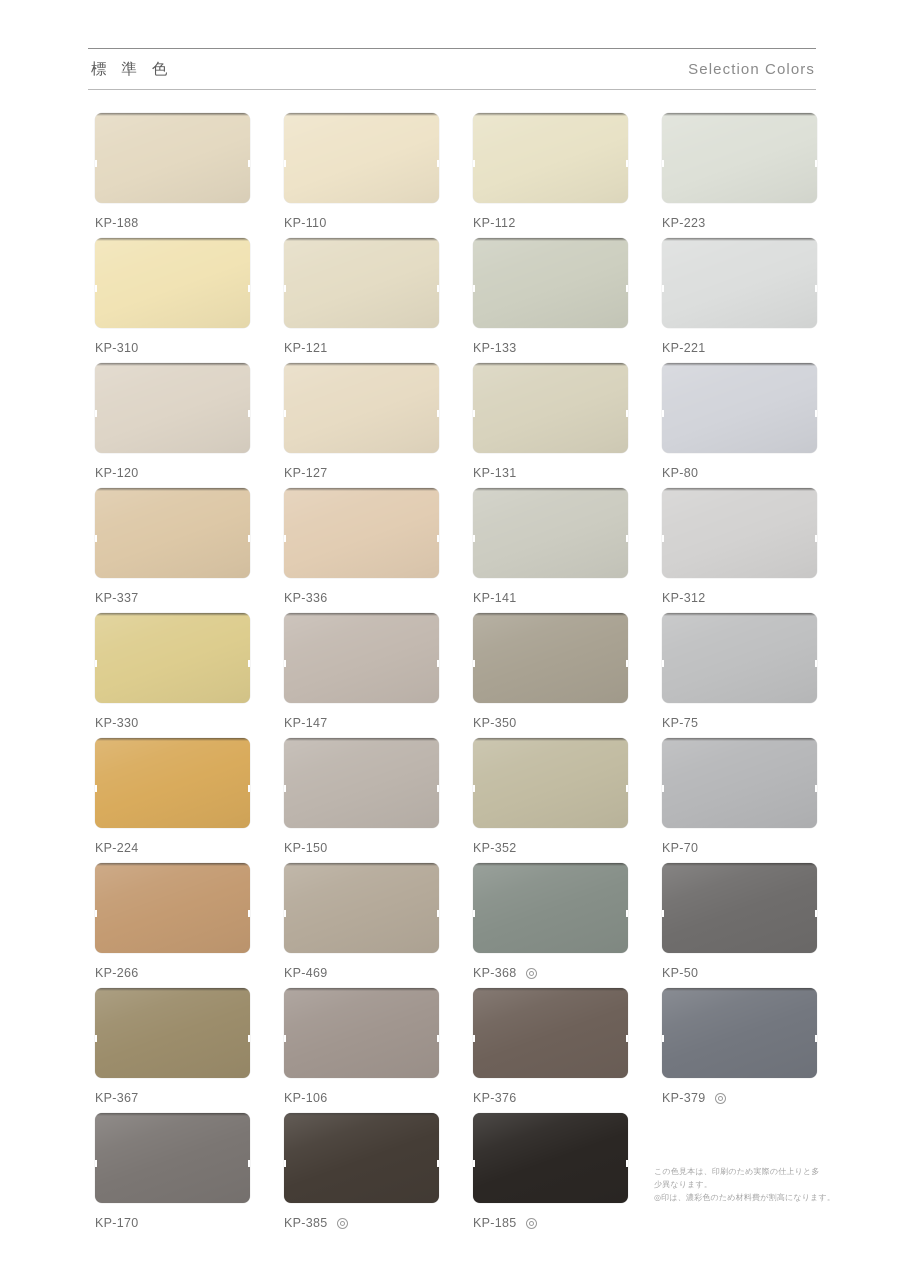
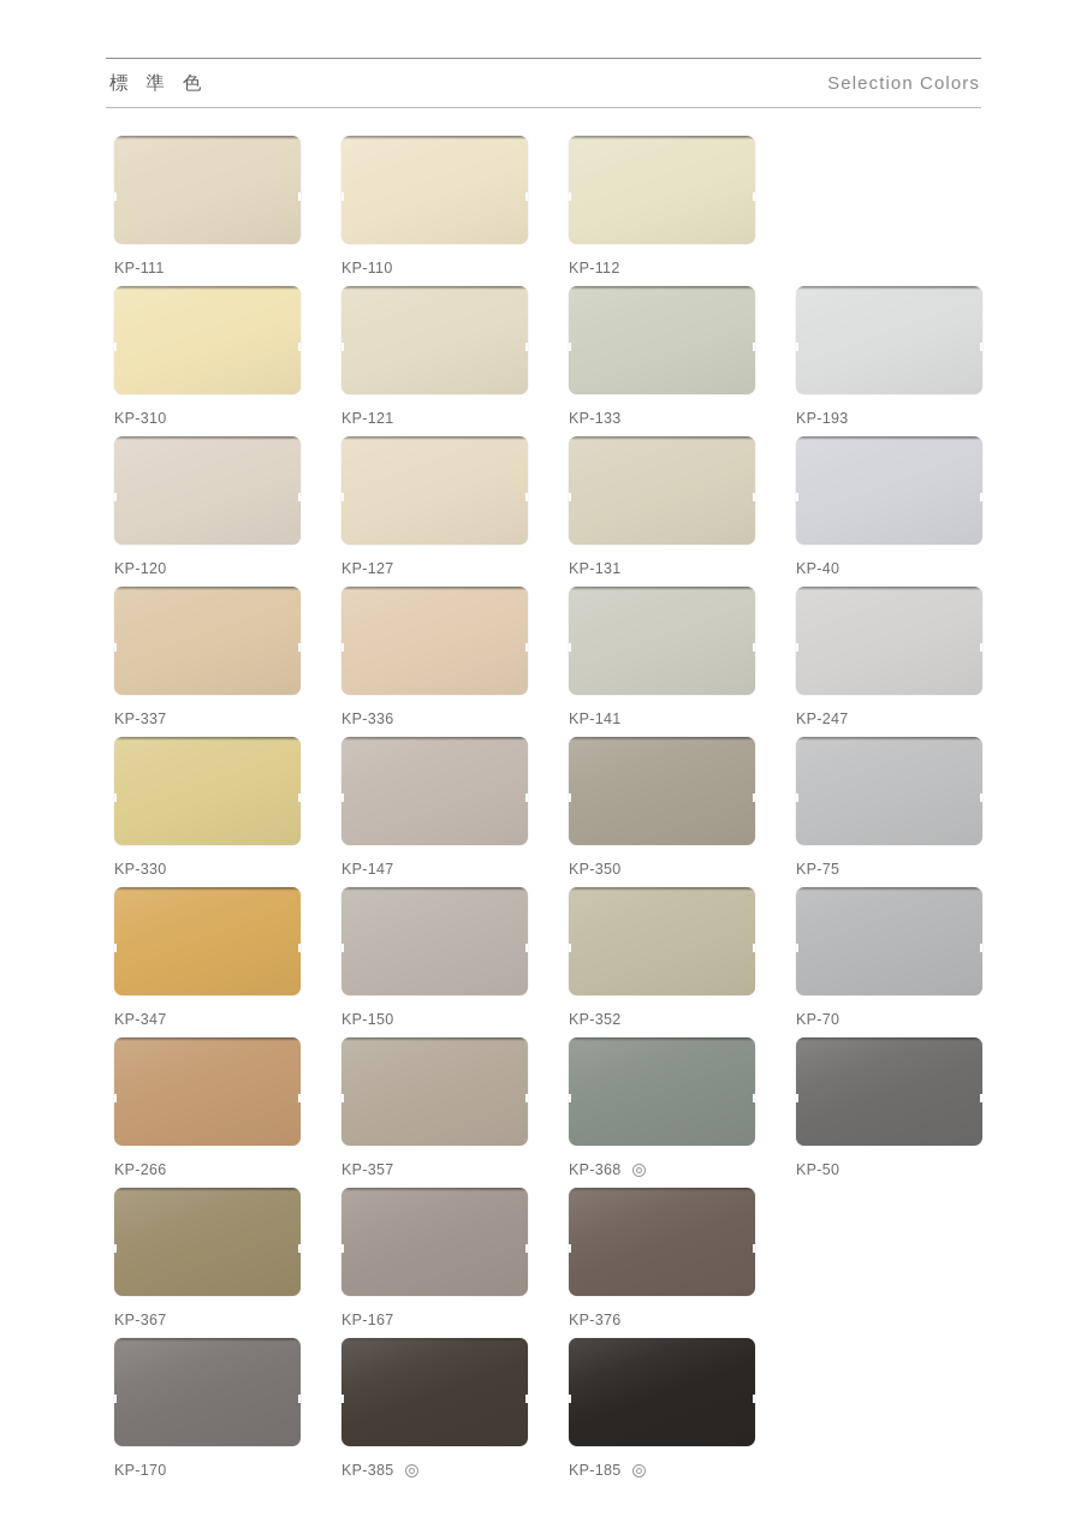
  標 準 色
  Selection Colors
- KP-188
+ KP-111
  KP-110
  KP-112
- KP-223
  KP-310
  KP-121
  KP-133
- KP-221
+ KP-193
  KP-120
  KP-127
  KP-131
- KP-80
+ KP-40
  KP-337
  KP-336
  KP-141
- KP-312
+ KP-247
  KP-330
  KP-147
  KP-350
  KP-75
- KP-224
+ KP-347
  KP-150
  KP-352
  KP-70
  KP-266
- KP-469
+ KP-357
  KP-368
  KP-50
  KP-367
- KP-106
+ KP-167
  KP-376
- KP-379
  KP-170
  KP-385
  KP-185
- この色見本は、印刷のため実際の仕上りと多
- 少異なります。
- ◎印は、濃彩色のため材料費が割高になります。
